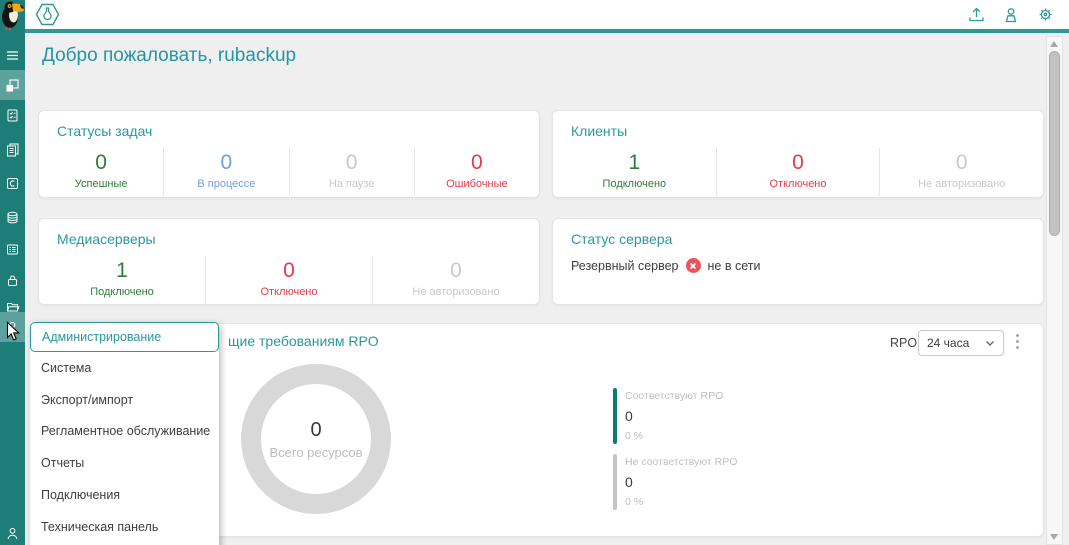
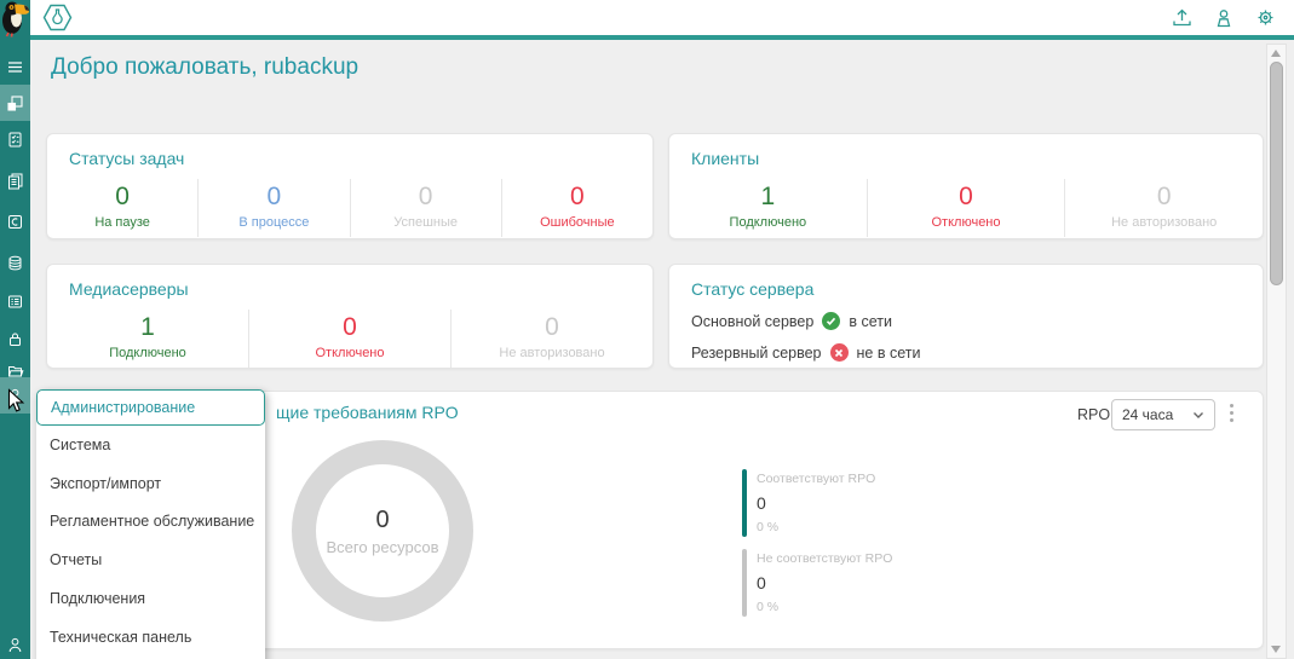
  Добро пожаловать, rubackup
  Статусы задач
  0
- Успешные
+ На паузе
  0
  В процессе
  0
- На паузе
+ Успешные
  0
  Ошибочные
  Клиенты
  1
  Подключено
  0
  Отключено
  0
  Не авторизовано
  Медиасерверы
  1
  Подключено
  0
  Отключено
  0
  Не авторизовано
  Статус сервера
+ Основной сервер
+ в сети
  Резервный сервер
  не в сети
  щие требованиям RPO
  RPO
  24 часа
  0
  Всего ресурсов
  Соответствуют RPO
  0
  0 %
  Не соответствуют RPO
  0
  0 %
  Администрирование
  Система
  Экспорт/импорт
  Регламентное обслуживание
  Отчеты
  Подключения
  Техническая панель
